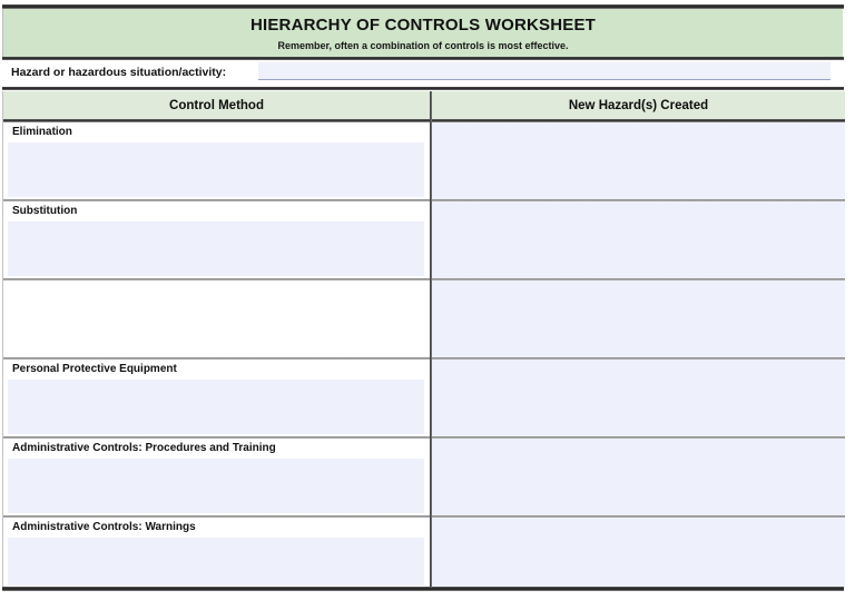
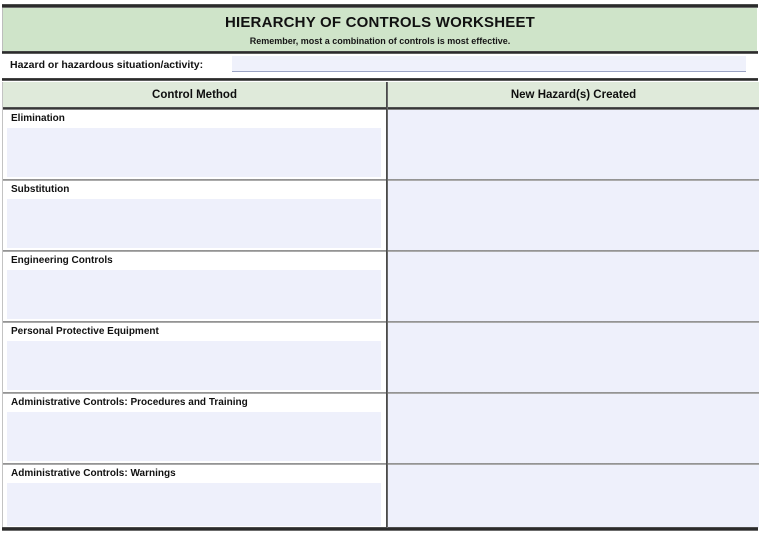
  HIERARCHY OF CONTROLS WORKSHEET
- Remember, often a combination of controls is most effective.
+ Remember, most a combination of controls is most effective.
  Hazard or hazardous situation/activity:
  Control Method
  New Hazard(s) Created
  Elimination
  Substitution
+ Engineering Controls
  Personal Protective Equipment
  Administrative Controls: Procedures and Training
  Administrative Controls: Warnings
